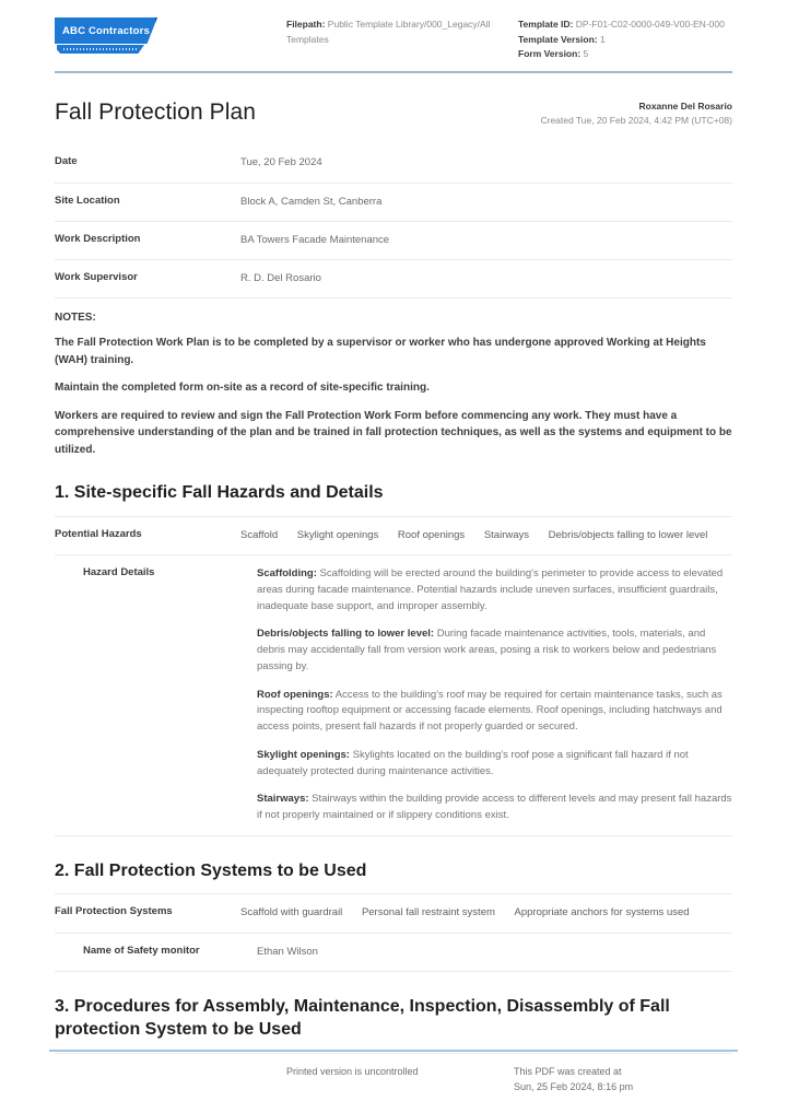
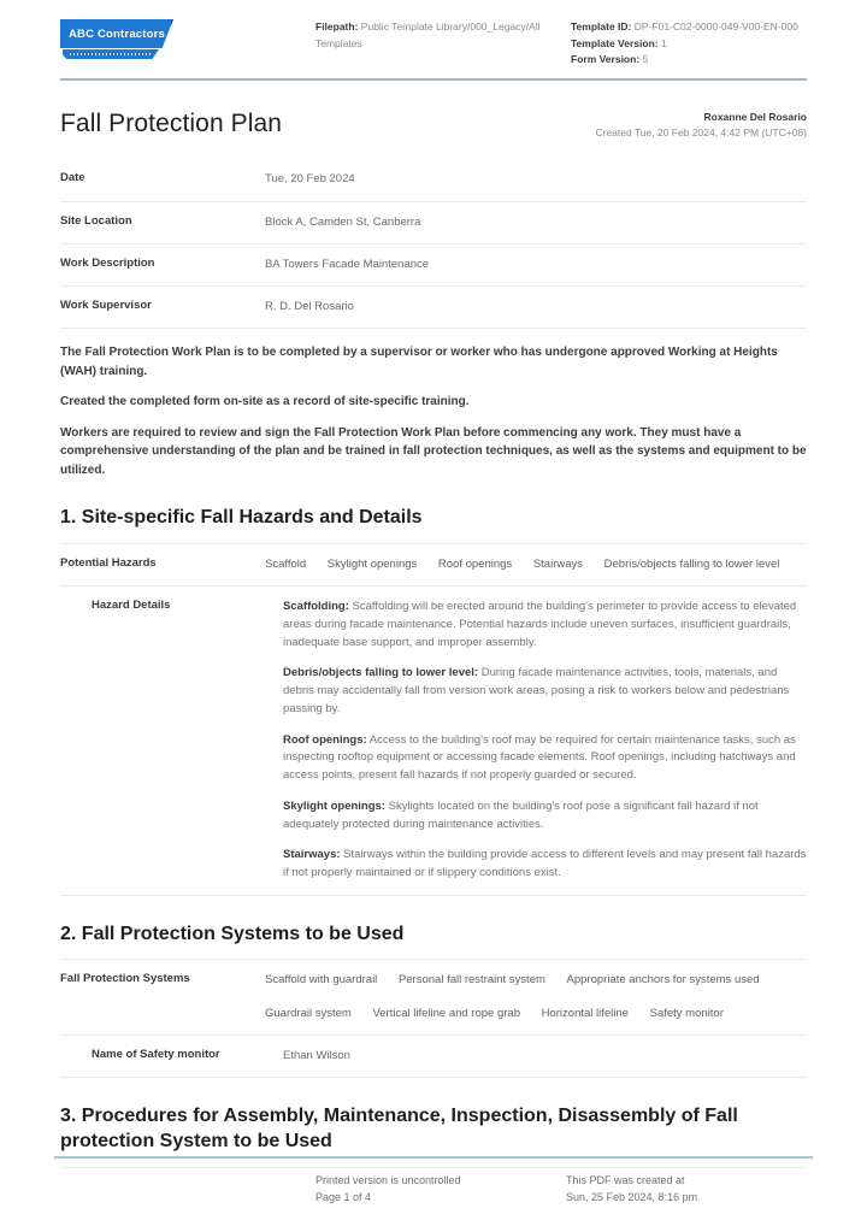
  ABC Contractors
  Filepath: Public Template Library/000_Legacy/All Templates
  Template ID: DP-F01-C02-0000-049-V00-EN-000
  Template Version: 1
  Form Version: 5
  Fall Protection Plan
  Roxanne Del Rosario
  Created Tue, 20 Feb 2024, 4:42 PM (UTC+08)
  Date
  Tue, 20 Feb 2024
  Site Location
  Block A, Camden St, Canberra
  Work Description
  BA Towers Facade Maintenance
  Work Supervisor
  R. D. Del Rosario
- NOTES:
  The Fall Protection Work Plan is to be completed by a supervisor or worker who has undergone approved Working at Heights (WAH) training.
- Maintain the completed form on-site as a record of site-specific training.
+ Created the completed form on-site as a record of site-specific training.
- Workers are required to review and sign the Fall Protection Work Form before commencing any work. They must have a comprehensive understanding of the plan and be trained in fall protection techniques, as well as the systems and equipment to be utilized.
+ Workers are required to review and sign the Fall Protection Work Plan before commencing any work. They must have a comprehensive understanding of the plan and be trained in fall protection techniques, as well as the systems and equipment to be utilized.
  1. Site-specific Fall Hazards and Details
  Potential Hazards
  Scaffold Skylight openings Roof openings Stairways Debris/objects falling to lower level
  Hazard Details
  Scaffolding: Scaffolding will be erected around the building's perimeter to provide access to elevated areas during facade maintenance. Potential hazards include uneven surfaces, insufficient guardrails, inadequate base support, and improper assembly.
  Debris/objects falling to lower level: During facade maintenance activities, tools, materials, and debris may accidentally fall from version work areas, posing a risk to workers below and pedestrians passing by.
  Roof openings: Access to the building's roof may be required for certain maintenance tasks, such as inspecting rooftop equipment or accessing facade elements. Roof openings, including hatchways and access points, present fall hazards if not properly guarded or secured.
  Skylight openings: Skylights located on the building's roof pose a significant fall hazard if not adequately protected during maintenance activities.
  Stairways: Stairways within the building provide access to different levels and may present fall hazards if not properly maintained or if slippery conditions exist.
  2. Fall Protection Systems to be Used
  Fall Protection Systems
  Scaffold with guardrail Personal fall restraint system Appropriate anchors for systems used
+ Guardrail system Vertical lifeline and rope grab Horizontal lifeline Safety monitor
  Name of Safety monitor
  Ethan Wilson
  3. Procedures for Assembly, Maintenance, Inspection, Disassembly of Fall protection System to be Used
  Printed version is uncontrolled
+ Page 1 of 4
  This PDF was created at
  Sun, 25 Feb 2024, 8:16 pm
